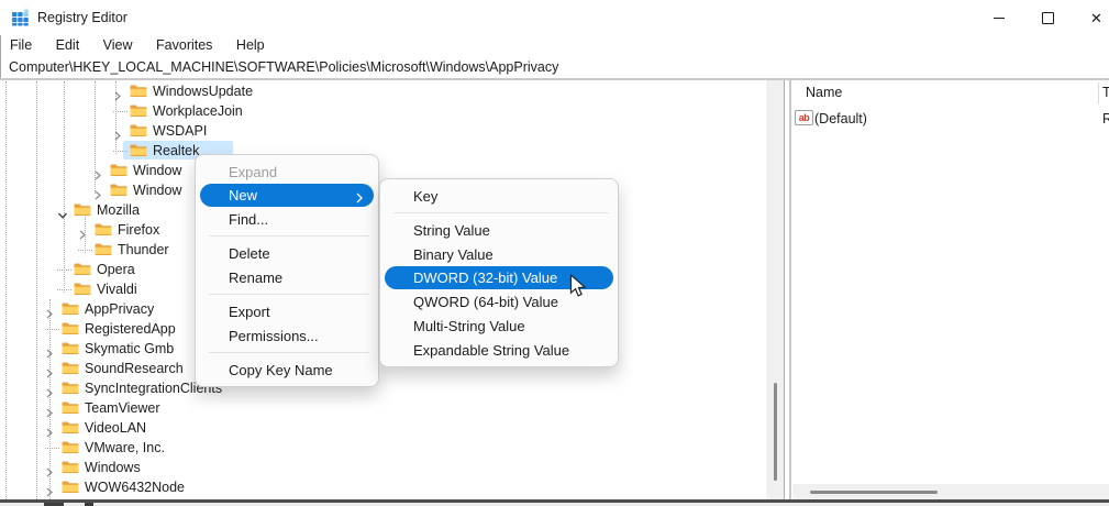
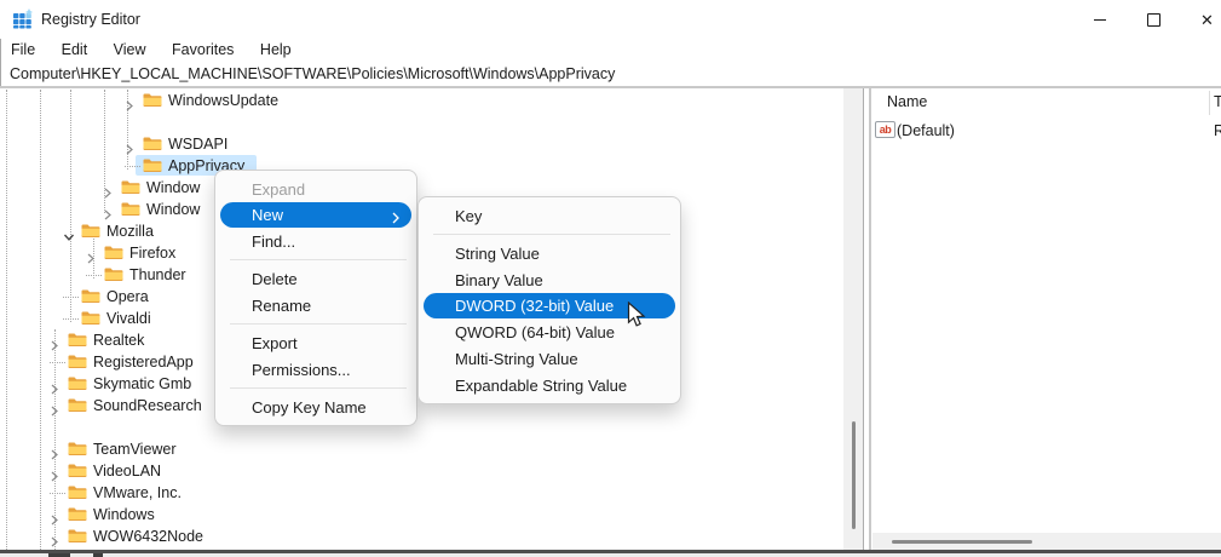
  Registry Editor
  ✕
  File Edit View Favorites Help
  Computer\HKEY_LOCAL_MACHINE\SOFTWARE\Policies\Microsoft\Windows\AppPrivacy
  WindowsUpdate
- WorkplaceJoin
  WSDAPI
- Realtek
+ AppPrivacy
  Window
  Window
  Mozilla
  Firefox
  Thunder
  Opera
  Vivaldi
- AppPrivacy
+ Realtek
  RegisteredApp
  Skymatic Gmb
  SoundResearch
- SyncIntegrationClients
  TeamViewer
  VideoLAN
  VMware, Inc.
  Windows
  WOW6432Node
  Name
  ab
  (Default)
  Expand
  New
  Find...
  Delete
  Rename
  Export
  Permissions...
  Copy Key Name
  Key
  String Value
  Binary Value
  DWORD (32-bit) Value
  QWORD (64-bit) Value
  Multi-String Value
  Expandable String Value
